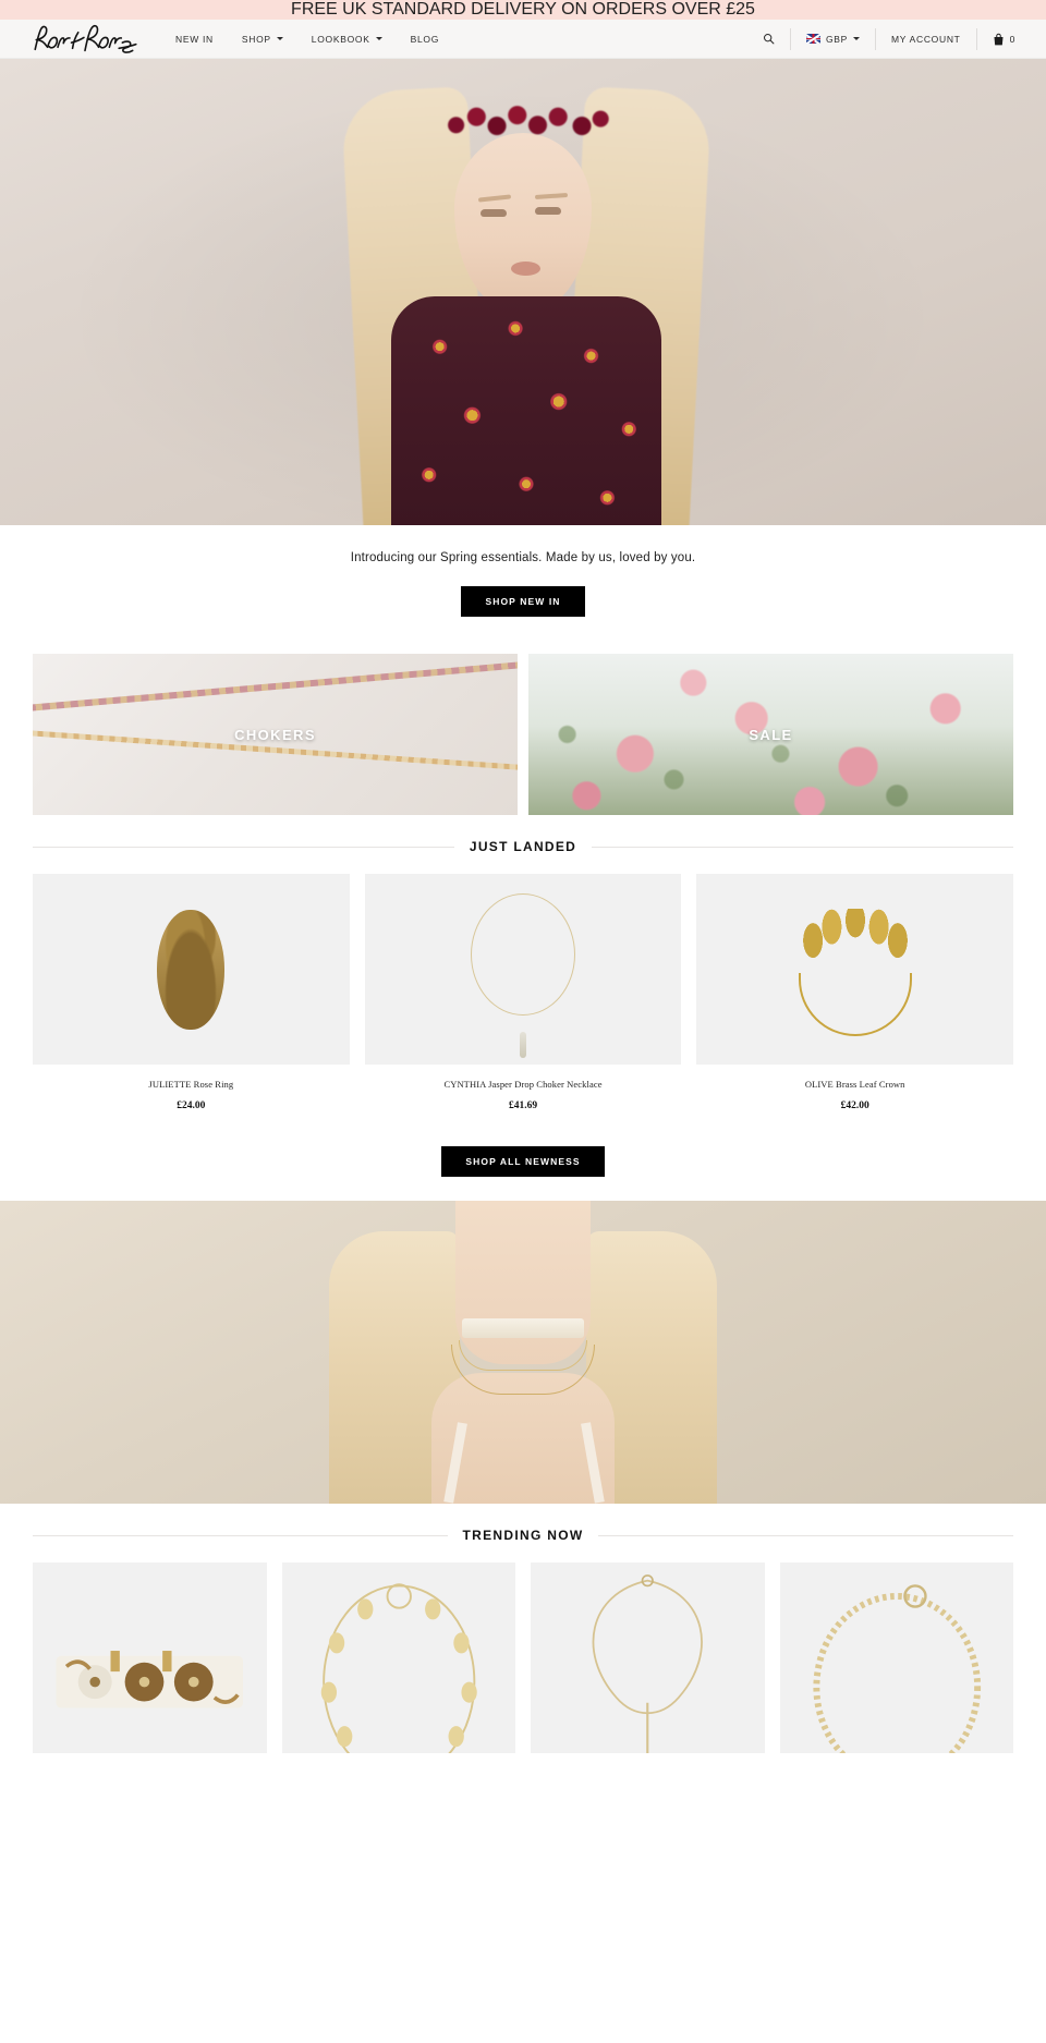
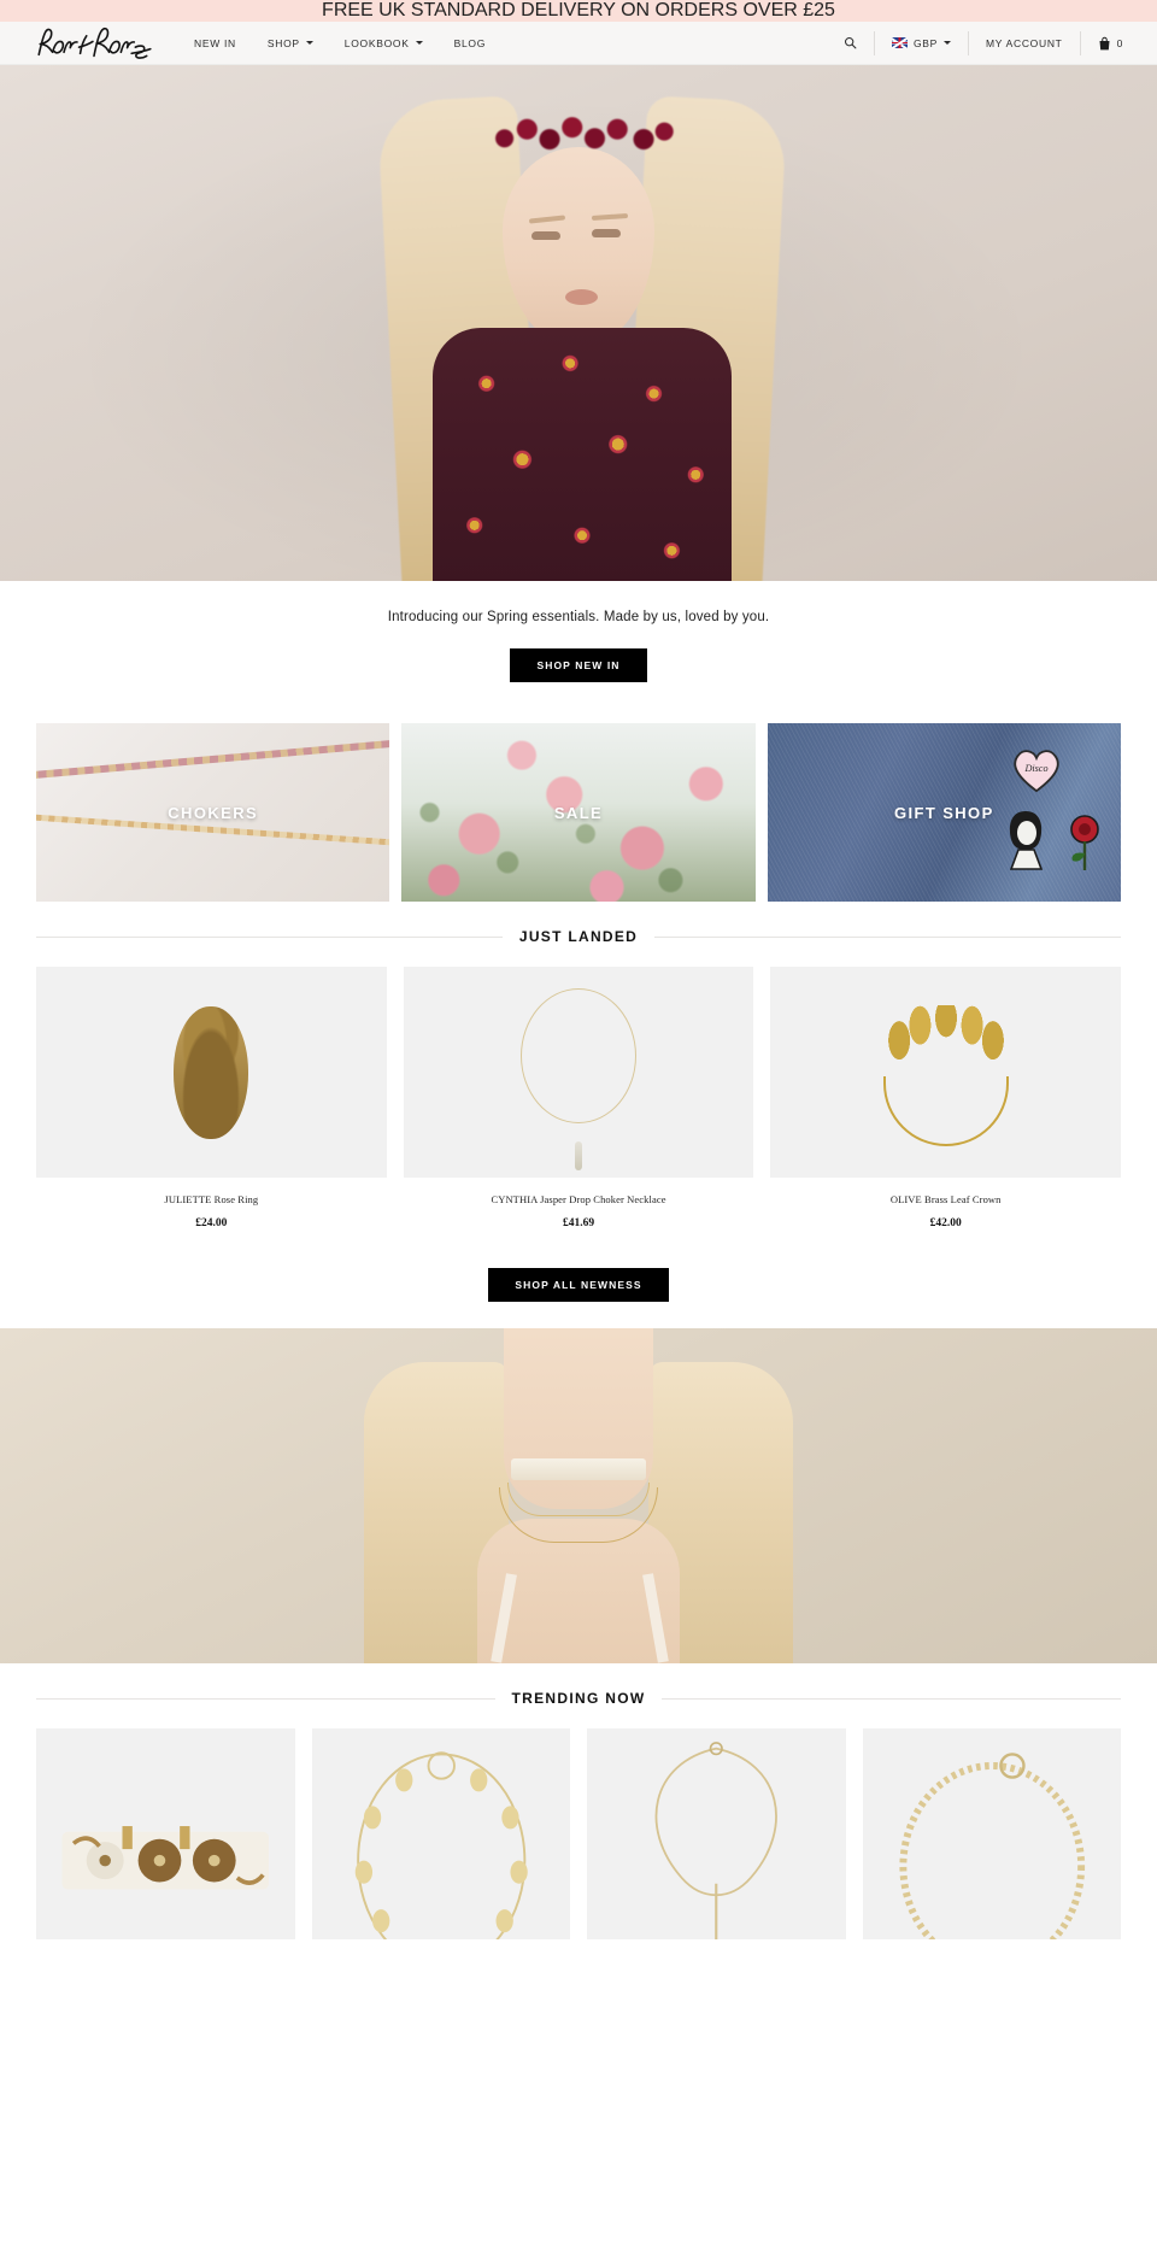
  FREE UK STANDARD DELIVERY ON ORDERS OVER £25
  NEW IN
  SHOP
  LOOKBOOK
  BLOG
  GBP
  MY ACCOUNT
  0
  Introducing our Spring essentials. Made by us, loved by you.
  SHOP NEW IN
  CHOKERS
  SALE
+ Disco
+ GIFT SHOP
  JUST LANDED
  JULIETTE Rose Ring
  £24.00
  CYNTHIA Jasper Drop Choker Necklace
  £41.69
  OLIVE Brass Leaf Crown
  £42.00
  SHOP ALL NEWNESS
  TRENDING NOW
